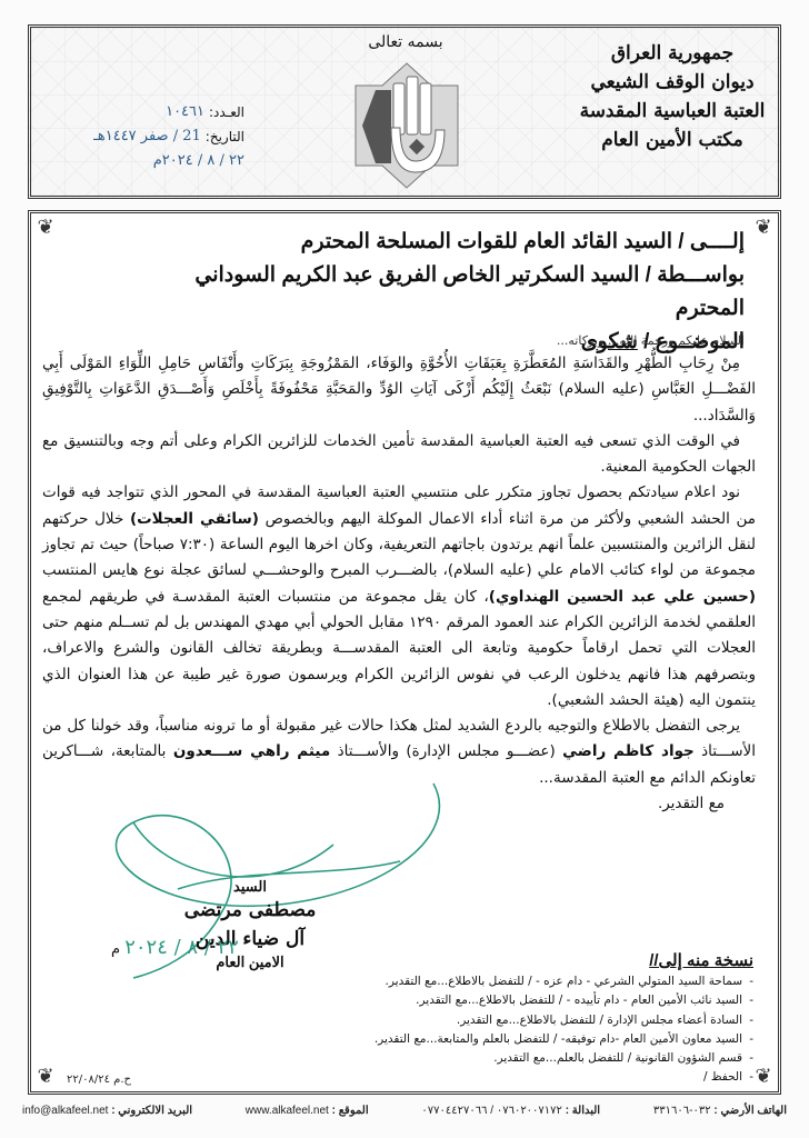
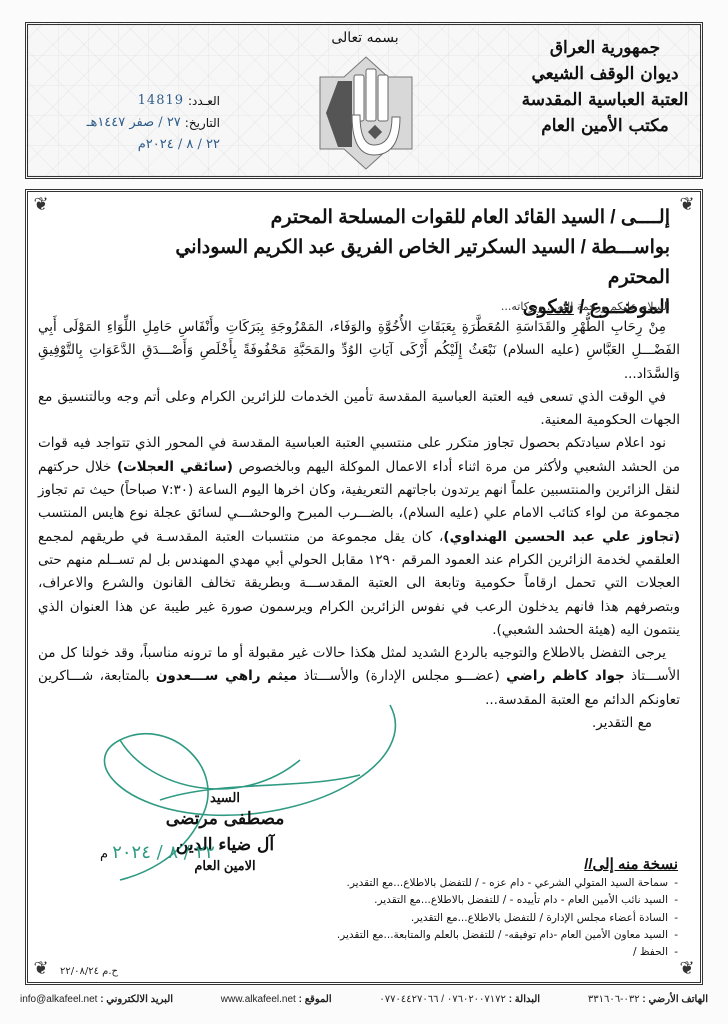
  العـدد:
- ١٠٤٦١
+ 14819
  التاريخ:
- 21 / صفر ١٤٤٧هـ
+ ٢٧ / صفر ١٤٤٧هـ
  ٢٢ / ٨ / ٢٠٢٤م
  بسمه تعالى
  جمهورية العراق
  ديوان الوقف الشيعي
  العتبة العباسية المقدسة
  مكتب الأمين العام
  ❦
  ❦
  ❦
  ❦
  إلــــى / السيد القائد العام للقوات المسلحة المحترم
  بواســـطة / السيد السكرتير الخاص الفريق عبد الكريم السوداني المحترم
  الموضــوع / شكوى
  السلام عليكم ورحمة الله... وبركاته...
  مِنْ رِحَابِ الطُّهْرِ والقَدَاسَةِ المُعَطَّرَةِ بِعَبَقَاتِ الأُخُوَّةِ والوَفَاء، المَمْزُوجَةِ بِبَرَكَاتِ وأَنْفَاسِ حَامِلِ اللِّوَاءِ المَوْلَى أَبِي الفَضْـــلِ العَبَّاسِ (عليه السلام) نَبْعَثُ إِلَيْكُم أَزْكَى آيَاتِ الوُدِّ والمَحَبَّةِ مَحْفُوفَةً بِأَخْلَصِ وَأَصْـــدَقِ الدَّعَوَاتِ بِالتَّوْفِيقِ وَالسَّدَاد...
  في الوقت الذي تسعى فيه العتبة العباسية المقدسة تأمين الخدمات للزائرين الكرام وعلى أتم وجه وبالتنسيق مع الجهات الحكومية المعنية.
- نود اعلام سيادتكم بحصول تجاوز متكرر على منتسبي العتبة العباسية المقدسة في المحور الذي تتواجد فيه قوات من الحشد الشعبي ولأكثر من مرة اثناء أداء الاعمال الموكلة اليهم وبالخصوص (سائقي العجلات) خلال حركتهم لنقل الزائرين والمنتسبين علماً انهم يرتدون باجاتهم التعريفية، وكان اخرها اليوم الساعة (٧:٣٠ صباحاً) حيث تم تجاوز مجموعة من لواء كتائب الامام علي (عليه السلام)، بالضـــرب المبرح والوحشـــي لسائق عجلة نوع هايس المنتسب (حسين علي عبد الحسين الهنداوي)، كان يقل مجموعة من منتسبات العتبة المقدسـة في طريقهم لمجمع العلقمي لخدمة الزائرين الكرام عند العمود المرقم ١٢٩٠ مقابل الحولي أبي مهدي المهندس بل لم تســلم منهم حتى العجلات التي تحمل ارقاماً حكومية وتابعة الى العتبة المقدســـة وبطريقة تخالف القانون والشرع والاعراف، وبتصرفهم هذا فانهم يدخلون الرعب في نفوس الزائرين الكرام ويرسمون صورة غير طيبة عن هذا العنوان الذي ينتمون اليه (هيئة الحشد الشعبي).
+ نود اعلام سيادتكم بحصول تجاوز متكرر على منتسبي العتبة العباسية المقدسة في المحور الذي تتواجد فيه قوات من الحشد الشعبي ولأكثر من مرة اثناء أداء الاعمال الموكلة اليهم وبالخصوص (سائقي العجلات) خلال حركتهم لنقل الزائرين والمنتسبين علماً انهم يرتدون باجاتهم التعريفية، وكان اخرها اليوم الساعة (٧:٣٠ صباحاً) حيث تم تجاوز مجموعة من لواء كتائب الامام علي (عليه السلام)، بالضـــرب المبرح والوحشـــي لسائق عجلة نوع هايس المنتسب (تجاوز علي عبد الحسين الهنداوي)، كان يقل مجموعة من منتسبات العتبة المقدسـة في طريقهم لمجمع العلقمي لخدمة الزائرين الكرام عند العمود المرقم ١٢٩٠ مقابل الحولي أبي مهدي المهندس بل لم تســلم منهم حتى العجلات التي تحمل ارقاماً حكومية وتابعة الى العتبة المقدســـة وبطريقة تخالف القانون والشرع والاعراف، وبتصرفهم هذا فانهم يدخلون الرعب في نفوس الزائرين الكرام ويرسمون صورة غير طيبة عن هذا العنوان الذي ينتمون اليه (هيئة الحشد الشعبي).
  يرجى التفضل بالاطلاع والتوجيه بالردع الشديد لمثل هكذا حالات غير مقبولة أو ما ترونه مناسباً، وقد خولنا كل من الأســـتاذ جواد كاظم راضي (عضـــو مجلس الإدارة) والأســـتاذ ميثم راهي ســـعدون بالمتابعة، شـــاكرين تعاونكم الدائم مع العتبة المقدسة...
  مع التقدير.
  السيد
  مصطفى مرتضى آل ضياء الدين
  الامين العام
  ٢٢ / ٨ / ٢٠٢٤ م
  نسخة منه إلى//
  سماحة السيد المتولي الشرعي - دام عزه - / للتفضل بالاطلاع...مع التقدير.
  السيد نائب الأمين العام - دام تأييده - / للتفضل بالاطلاع...مع التقدير.
  السادة أعضاء مجلس الإدارة / للتفضل بالاطلاع...مع التقدير.
  السيد معاون الأمين العام -دام توفيقه- / للتفضل بالعلم والمتابعة...مع التقدير.
- قسم الشؤون القانونية / للتفضل بالعلم...مع التقدير.
  الحفظ /
  ح.م ٢٢/٠٨/٢٤
  الهاتف الأرضي : ٠٣٢-٣٣١٦٠٦
  البدالة : ٠٧٦٠٢٠٠٧١٧٢ / ٠٧٧٠٤٤٢٧٠٦٦
  الموقع : www.alkafeel.net
  البريد الالكتروني : info@alkafeel.net
